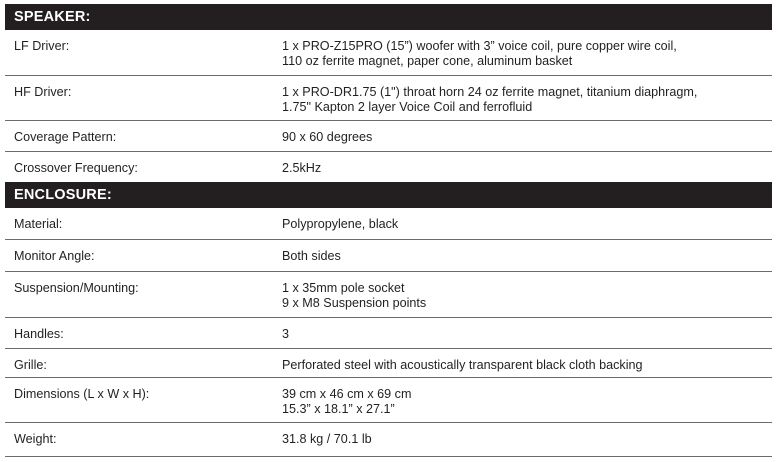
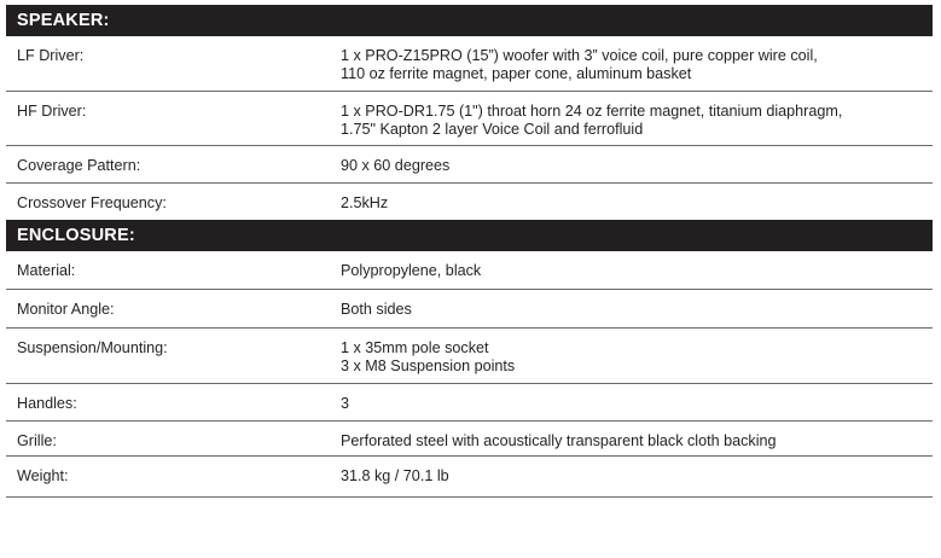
  SPEAKER:
  LF Driver:
  1 x PRO-Z15PRO (15”) woofer with 3” voice coil, pure copper wire coil,
  110 oz ferrite magnet, paper cone, aluminum basket
  HF Driver:
  1 x PRO-DR1.75 (1") throat horn 24 oz ferrite magnet, titanium diaphragm,
  1.75" Kapton 2 layer Voice Coil and ferrofluid
  Coverage Pattern:
  90 x 60 degrees
  Crossover Frequency:
  2.5kHz
  ENCLOSURE:
  Material:
  Polypropylene, black
  Monitor Angle:
  Both sides
  Suspension/Mounting:
  1 x 35mm pole socket
- 9 x M8 Suspension points
+ 3 x M8 Suspension points
  Handles:
  3
  Grille:
  Perforated steel with acoustically transparent black cloth backing
- Dimensions (L x W x H):
- 39 cm x 46 cm x 69 cm
- 15.3” x 18.1” x 27.1”
  Weight:
  31.8 kg / 70.1 lb
